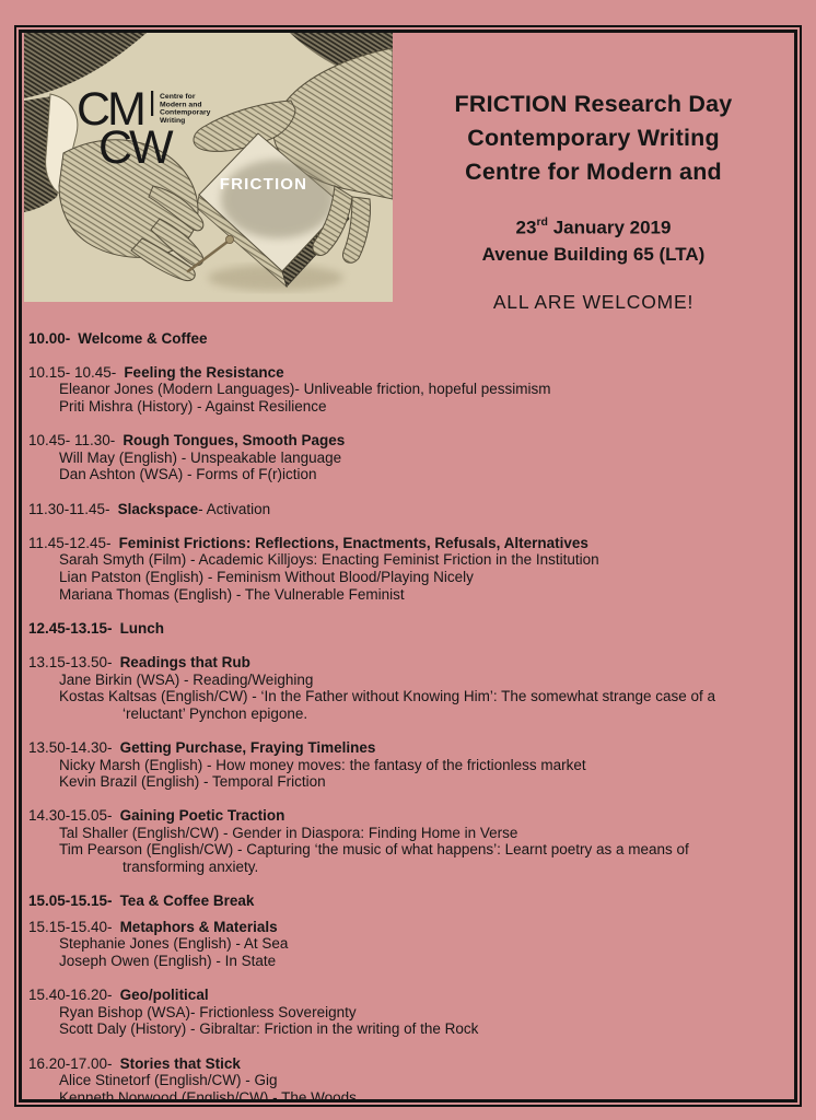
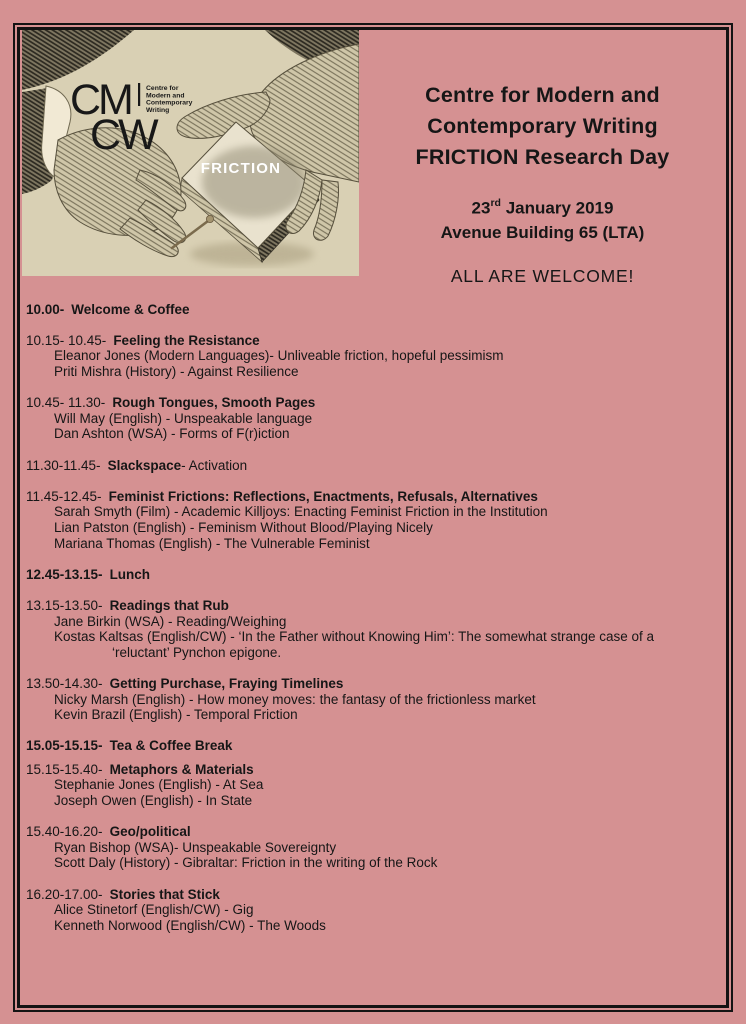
  FRICTION
  CM
  CW
- FRICTION Research Day
+ Centre for Modern and
  Contemporary Writing
- Centre for Modern and
+ FRICTION Research Day
  23rd January 2019
  Avenue Building 65 (LTA)
  ALL ARE WELCOME!
  10.00- Welcome & Coffee
  10.15- 10.45- Feeling the Resistance
  Eleanor Jones (Modern Languages)- Unliveable friction, hopeful pessimism
  Priti Mishra (History) - Against Resilience
  10.45- 11.30- Rough Tongues, Smooth Pages
  Will May (English) - Unspeakable language
  Dan Ashton (WSA) - Forms of F(r)iction
  11.30-11.45- Slackspace- Activation
  11.45-12.45- Feminist Frictions: Reflections, Enactments, Refusals, Alternatives
  Sarah Smyth (Film) - Academic Killjoys: Enacting Feminist Friction in the Institution
  Lian Patston (English) - Feminism Without Blood/Playing Nicely
  Mariana Thomas (English) - The Vulnerable Feminist
  12.45-13.15- Lunch
  13.15-13.50- Readings that Rub
  Jane Birkin (WSA) - Reading/Weighing
  Kostas Kaltsas (English/CW) - ‘In the Father without Knowing Him’: The somewhat strange case of a
  ‘reluctant’ Pynchon epigone.
  13.50-14.30- Getting Purchase, Fraying Timelines
  Nicky Marsh (English) - How money moves: the fantasy of the frictionless market
  Kevin Brazil (English) - Temporal Friction
- 14.30-15.05- Gaining Poetic Traction
- Tal Shaller (English/CW) - Gender in Diaspora: Finding Home in Verse
- Tim Pearson (English/CW) - Capturing ‘the music of what happens’: Learnt poetry as a means of
- transforming anxiety.
  15.05-15.15- Tea & Coffee Break
  15.15-15.40- Metaphors & Materials
  Stephanie Jones (English) - At Sea
  Joseph Owen (English) - In State
  15.40-16.20- Geo/political
- Ryan Bishop (WSA)- Frictionless Sovereignty
+ Ryan Bishop (WSA)- Unspeakable Sovereignty
  Scott Daly (History) - Gibraltar: Friction in the writing of the Rock
  16.20-17.00- Stories that Stick
  Alice Stinetorf (English/CW) - Gig
  Kenneth Norwood (English/CW) - The Woods
